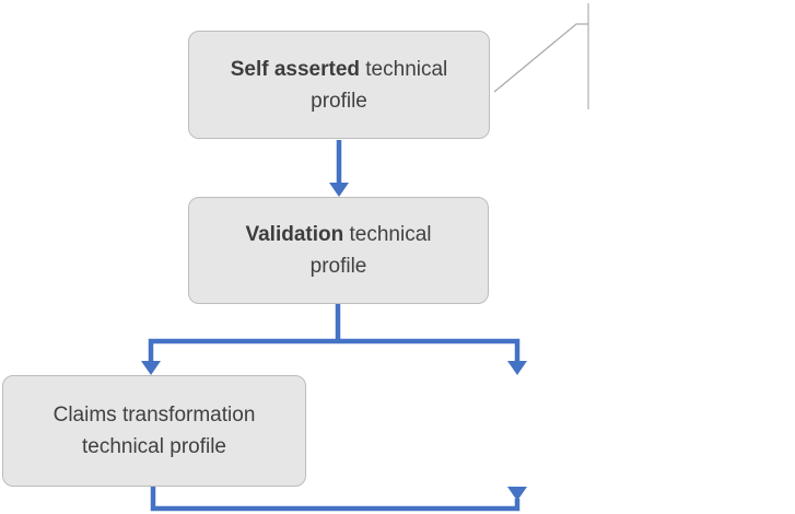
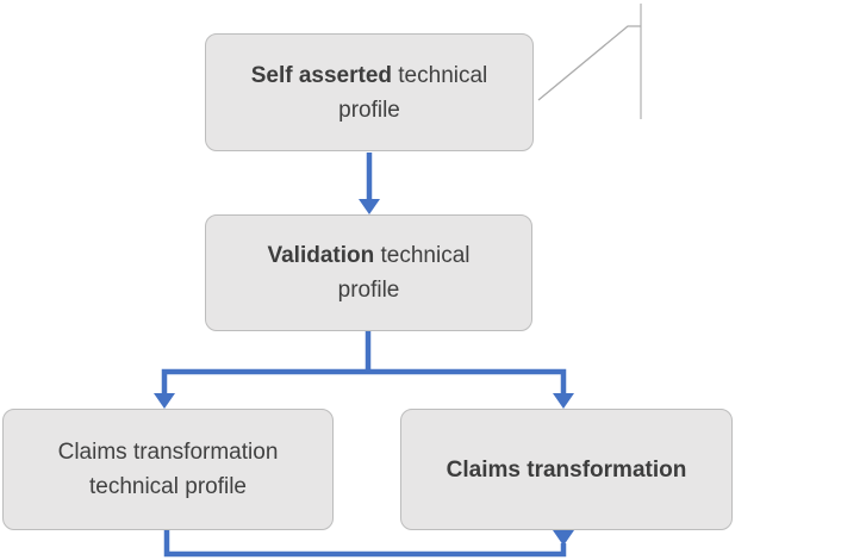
  Self asserted technical profile
  Validation technical profile
  Claims transformation technical profile
+ Claims transformation
